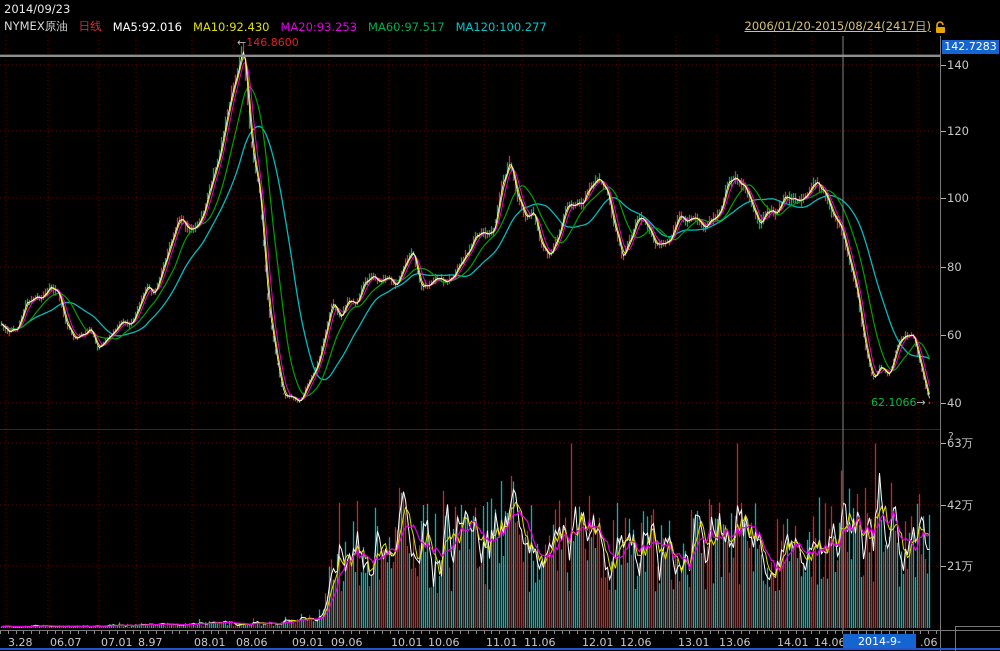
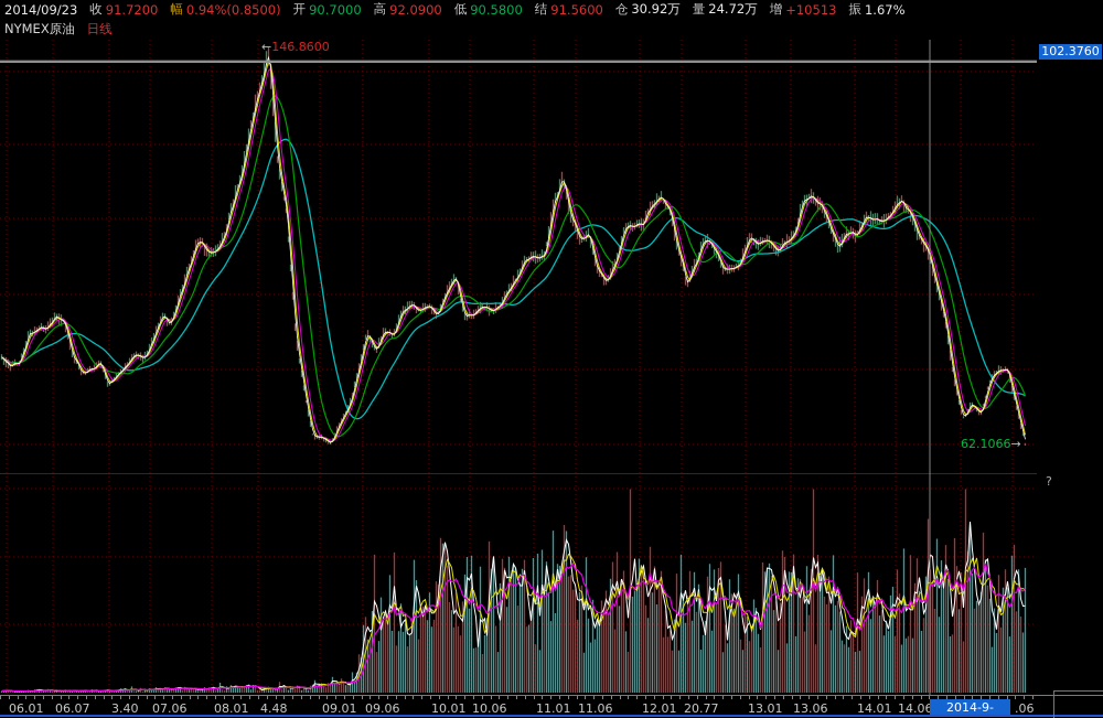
  2014/09/23
+ 收
+ 91.7200
+ 幅
+ 0.94%(0.8500)
+ 开
+ 90.7000
+ 高
+ 92.0900
+ 低
+ 90.5800
+ 结
+ 91.5600
+ 仓
+ 30.92万
+ 量
+ 24.72万
+ 增
+ +10513
+ 振
+ 1.67%
  NYMEX原油
  日线
- MA5:92.016
- MA10:92.430
- MA20:93.253
- MA60:97.517
- MA120:100.277
- 2006/01/20-2015/08/24(2417日)
- 140
- 120
- 100
- 80
- 60
- 40
- 63万
- 42万
- 21万
- 142.7283
+ 102.3760
  ?
  ←
  146.8600
  62.1066
  →
- 3.28
+ 06.01
  06.07
- 07.01
+ 3.40
- 8.97
+ 07.06
  08.01
- 08.06
+ 4.48
  09.01
  09.06
  10.01
  10.06
  11.01
  11.06
  12.01
- 12.06
+ 20.77
  13.01
  13.06
  14.01
  14.06
  .06
